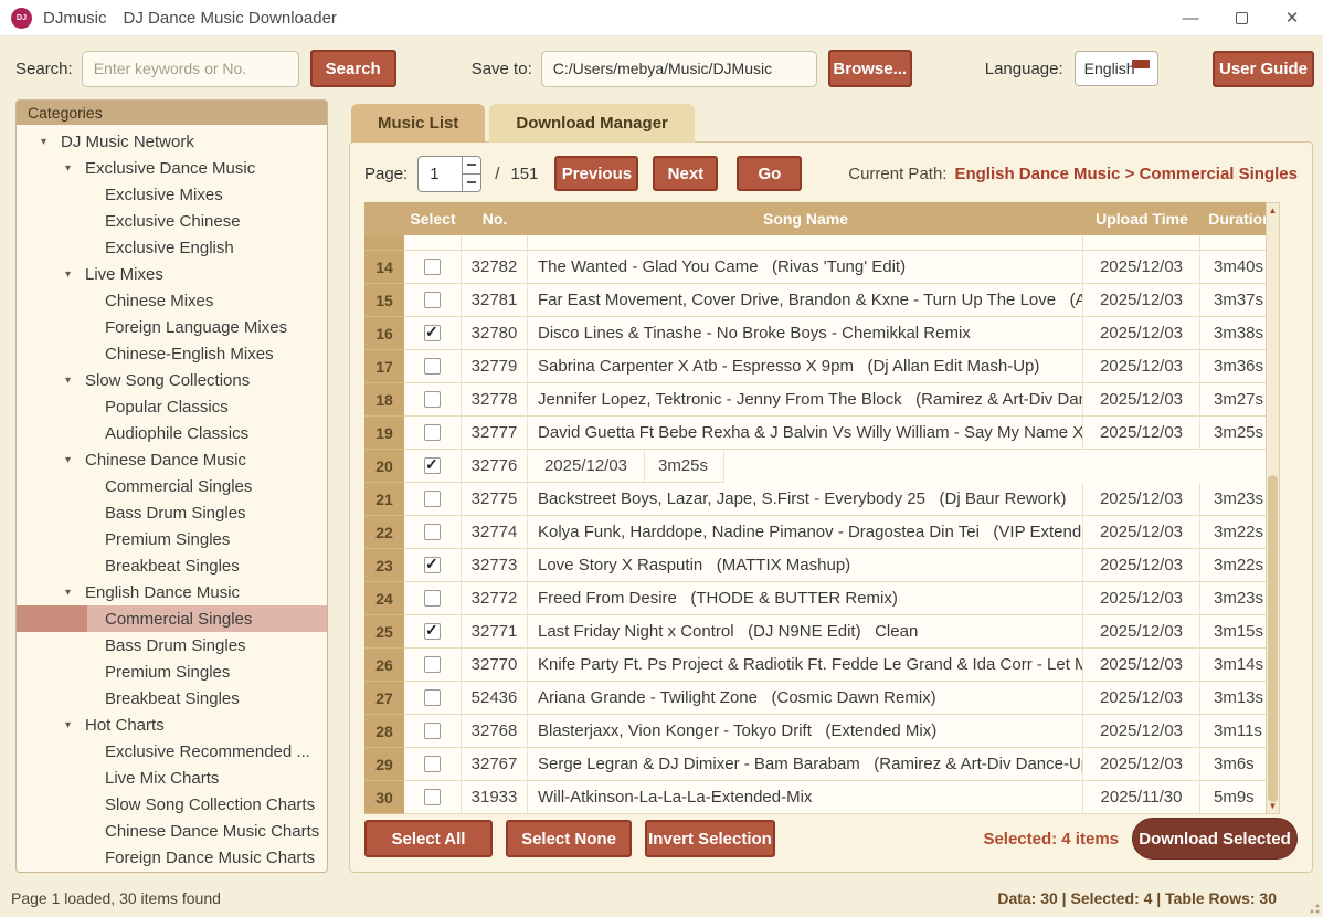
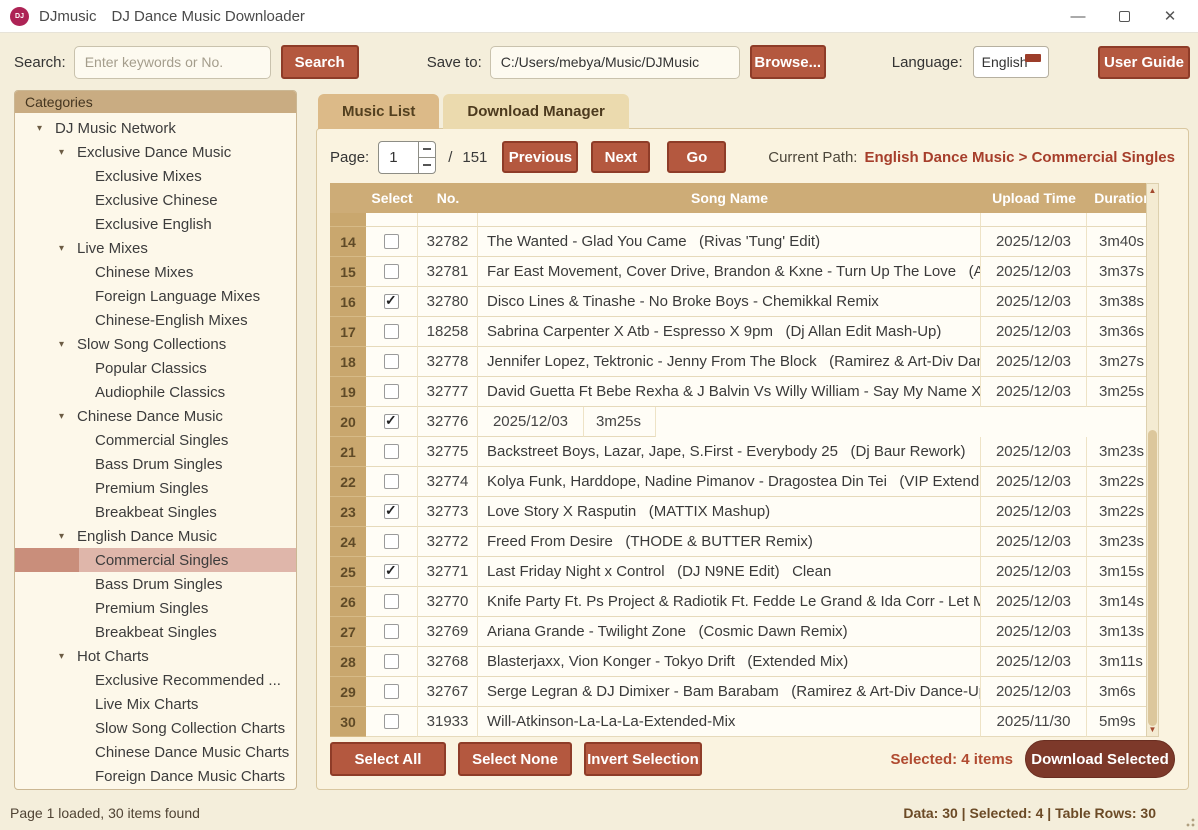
  DJmusic
  DJ Dance Music Downloader
  —
  ✕
  Search:
  Enter keywords or No.
  Search
  Save to:
  C:/Users/mebya/Music/DJMusic
  Browse...
  Language:
  English
  User Guide
  Categories
  ▾
  DJ Music Network
  ▾
  Exclusive Dance Music
  Exclusive Mixes
  Exclusive Chinese
  Exclusive English
  ▾
  Live Mixes
  Chinese Mixes
  Foreign Language Mixes
  Chinese-English Mixes
  ▾
  Slow Song Collections
  Popular Classics
  Audiophile Classics
  ▾
  Chinese Dance Music
  Commercial Singles
  Bass Drum Singles
  Premium Singles
  Breakbeat Singles
  ▾
  English Dance Music
  Commercial Singles
  Bass Drum Singles
  Premium Singles
  Breakbeat Singles
  ▾
  Hot Charts
  Exclusive Recommended ...
  Live Mix Charts
  Slow Song Collection Charts
  Chinese Dance Music Charts
  Foreign Dance Music Charts
  Music List
  Download Manager
  Page:
  1
  /
  151
  Previous
  Next
  Go
  Current Path:
  English Dance Music > Commercial Singles
  Select
  No.
  Song Name
  Upload Time
  Duratio
  14
  32782
  The Wanted - Glad You Came (Rivas 'Tung' Edit)
  2025/12/03
  3m40s
  15
  32781
  Far East Movement, Cover Drive, Brandon & Kxne - Turn Up The Love (A
  2025/12/03
  3m37s
  16
  ✓
  32780
  Disco Lines & Tinashe - No Broke Boys - Chemikkal Remix
  2025/12/03
  3m38s
  17
- 32779
+ 18258
  Sabrina Carpenter X Atb - Espresso X 9pm (Dj Allan Edit Mash-Up)
  2025/12/03
  3m36s
  18
  32778
  Jennifer Lopez, Tektronic - Jenny From The Block (Ramirez & Art-Div Dan
  2025/12/03
  3m27s
  19
  32777
  David Guetta Ft Bebe Rexha & J Balvin Vs Willy William - Say My Name X
  2025/12/03
  3m25s
  20
  ✓
  32776
  2025/12/03
  3m25s
  21
  32775
  Backstreet Boys, Lazar, Jape, S.First - Everybody 25 (Dj Baur Rework)
  2025/12/03
  3m23s
  22
  32774
  Kolya Funk, Harddope, Nadine Pimanov - Dragostea Din Tei (VIP Extend
  2025/12/03
  3m22s
  23
  ✓
  32773
  Love Story X Rasputin (MATTIX Mashup)
  2025/12/03
  3m22s
  24
  32772
  Freed From Desire (THODE & BUTTER Remix)
  2025/12/03
  3m23s
  25
  ✓
  32771
  Last Friday Night x Control (DJ N9NE Edit) Clean
  2025/12/03
  3m15s
  26
  32770
  Knife Party Ft. Ps Project & Radiotik Ft. Fedde Le Grand & Ida Corr - Let M
  2025/12/03
  3m14s
  27
- 52436
+ 32769
  Ariana Grande - Twilight Zone (Cosmic Dawn Remix)
  2025/12/03
  3m13s
  28
  32768
  Blasterjaxx, Vion Konger - Tokyo Drift (Extended Mix)
  2025/12/03
  3m11s
  29
  32767
  Serge Legran & DJ Dimixer - Bam Barabam (Ramirez & Art-Div Dance-U
  2025/12/03
  3m6s
  30
  31933
  Will-Atkinson-La-La-La-Extended-Mix
  2025/11/30
  5m9s
  ▲
  ▼
  Select All
  Select None
  Invert Selection
  Selected: 4 items
  Download Selected
  Page 1 loaded, 30 items found
  Data: 30 | Selected: 4 | Table Rows: 30
